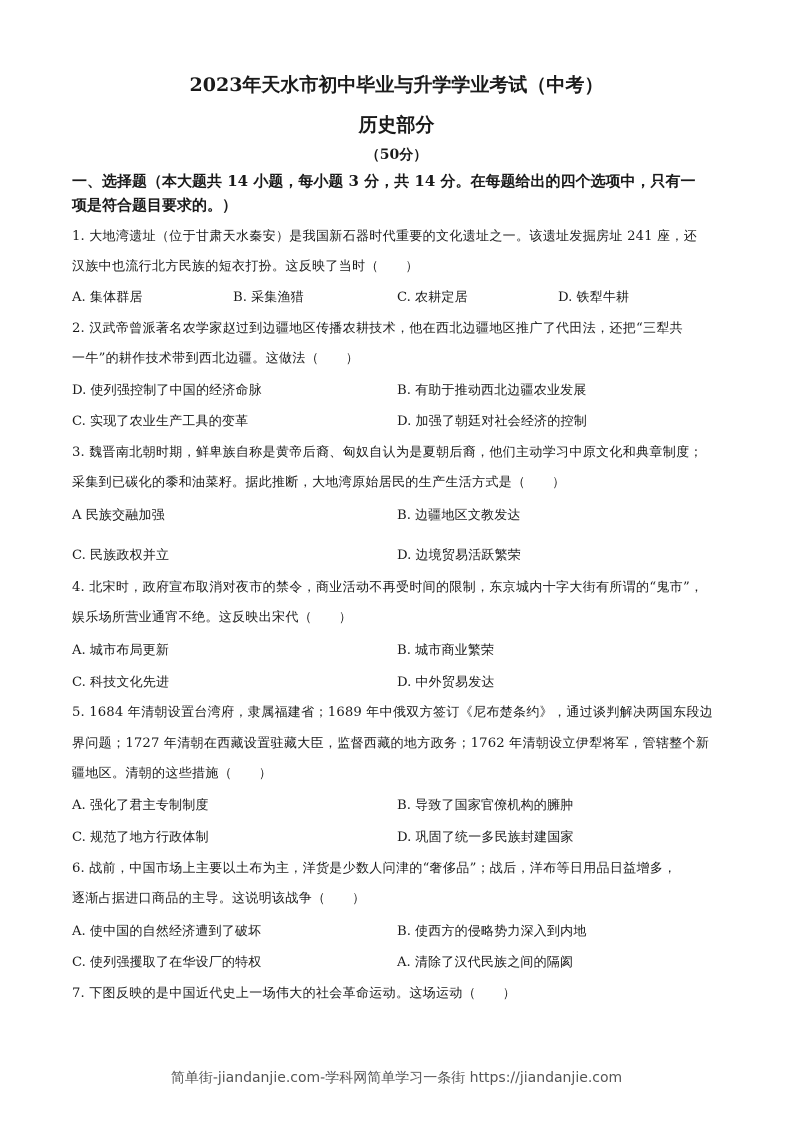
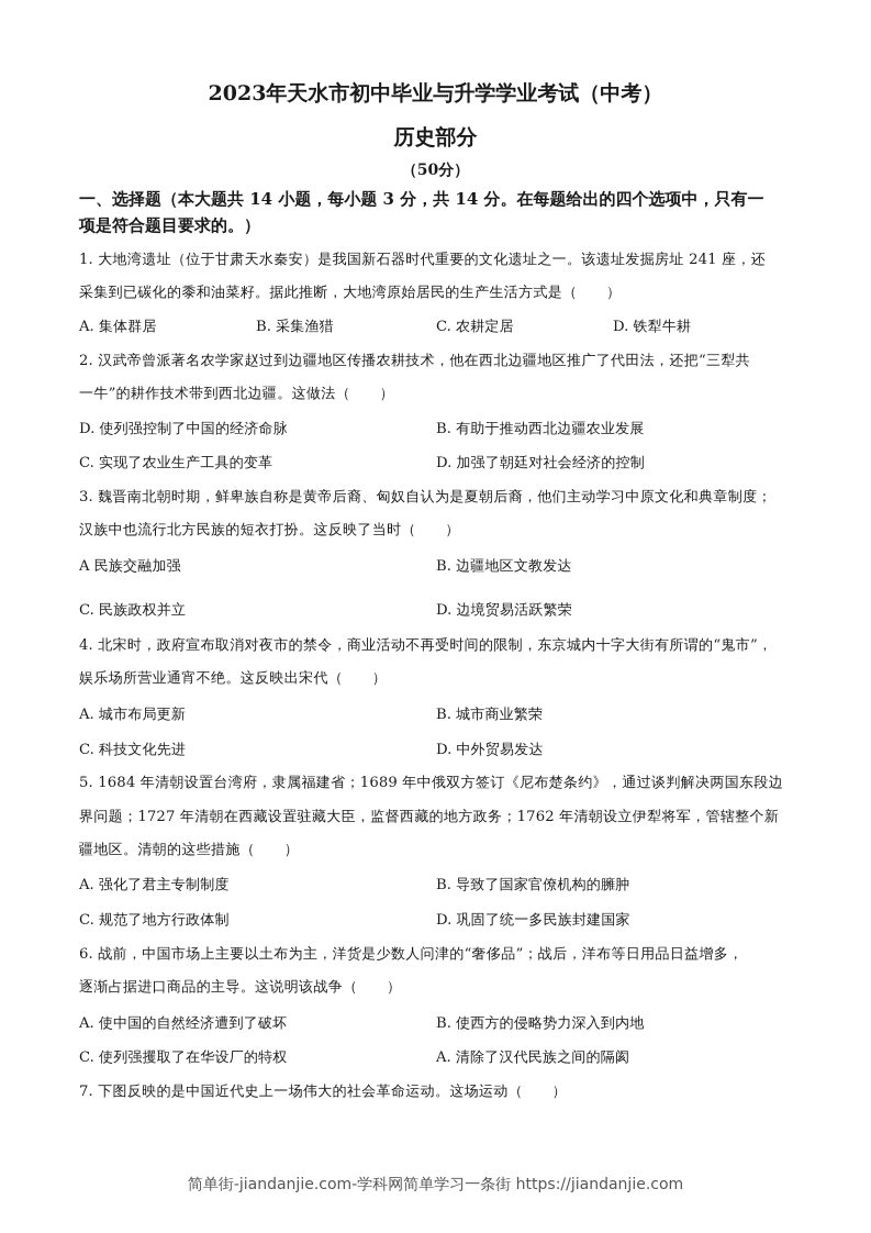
  2023年天水市初中毕业与升学学业考试（中考）
  历史部分
  （50分）
  一、选择题（本大题共 14 小题，每小题 3 分，共 14 分。在每题给出的四个选项中，只有一
  项是符合题目要求的。）
  1. 大地湾遗址（位于甘肃天水秦安）是我国新石器时代重要的文化遗址之一。该遗址发掘房址 241 座，还
- 汉族中也流行北方民族的短衣打扮。这反映了当时（ ）
+ 采集到已碳化的黍和油菜籽。据此推断，大地湾原始居民的生产生活方式是（ ）
  A. 集体群居
  B. 采集渔猎
  C. 农耕定居
  D. 铁犁牛耕
  2. 汉武帝曾派著名农学家赵过到边疆地区传播农耕技术，他在西北边疆地区推广了代田法，还把“三犁共
  一牛”的耕作技术带到西北边疆。这做法（ ）
  D. 使列强控制了中国的经济命脉
  B. 有助于推动西北边疆农业发展
  C. 实现了农业生产工具的变革
  D. 加强了朝廷对社会经济的控制
  3. 魏晋南北朝时期，鲜卑族自称是黄帝后裔、匈奴自认为是夏朝后裔，他们主动学习中原文化和典章制度；
- 采集到已碳化的黍和油菜籽。据此推断，大地湾原始居民的生产生活方式是（ ）
+ 汉族中也流行北方民族的短衣打扮。这反映了当时（ ）
  A 民族交融加强
  B. 边疆地区文教发达
  C. 民族政权并立
  D. 边境贸易活跃繁荣
  4. 北宋时，政府宣布取消对夜市的禁令，商业活动不再受时间的限制，东京城内十字大街有所谓的“鬼市”，
  娱乐场所营业通宵不绝。这反映出宋代（ ）
  A. 城市布局更新
  B. 城市商业繁荣
  C. 科技文化先进
  D. 中外贸易发达
  5. 1684 年清朝设置台湾府，隶属福建省；1689 年中俄双方签订《尼布楚条约》，通过谈判解决两国东段边
  界问题；1727 年清朝在西藏设置驻藏大臣，监督西藏的地方政务；1762 年清朝设立伊犁将军，管辖整个新
  疆地区。清朝的这些措施（ ）
  A. 强化了君主专制制度
  B. 导致了国家官僚机构的臃肿
  C. 规范了地方行政体制
  D. 巩固了统一多民族封建国家
  6. 战前，中国市场上主要以土布为主，洋货是少数人问津的“奢侈品”；战后，洋布等日用品日益增多，
  逐渐占据进口商品的主导。这说明该战争（ ）
  A. 使中国的自然经济遭到了破坏
  B. 使西方的侵略势力深入到内地
  C. 使列强攫取了在华设厂的特权
  A. 清除了汉代民族之间的隔阂
  7. 下图反映的是中国近代史上一场伟大的社会革命运动。这场运动（ ）
  简单街-jiandanjie.com-学科网简单学习一条街 https://jiandanjie.com
